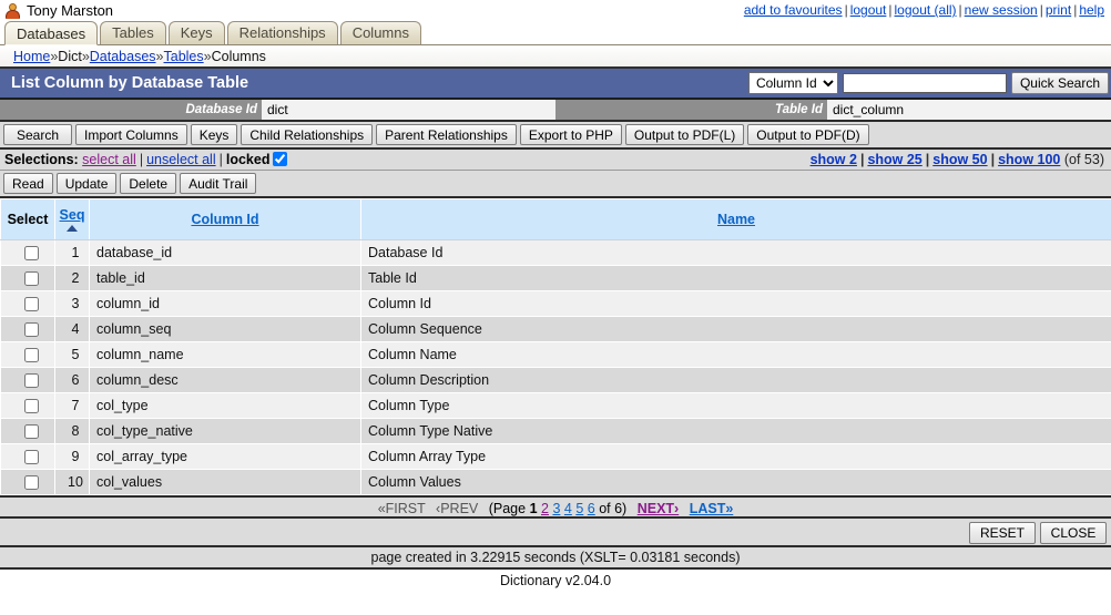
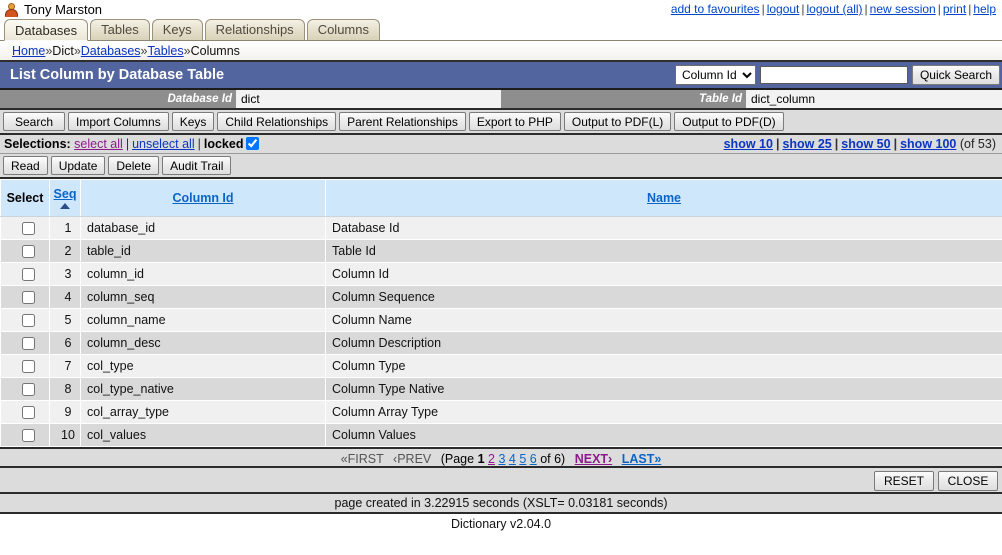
  Tony Marston
  add to favourites | logout | logout (all) | new session | print | help
  Databases Tables Keys Relationships Columns
  Home»Dict»Databases»Tables»Columns
  List Column by Database Table
  Column Id
  Quick Search
  Database Id
  dict
  Table Id
  dict_column
  Search Import Columns Keys Child Relationships Parent Relationships Export to PHP Output to PDF(L) Output to PDF(D)
  Selections: select all | unselect all | locked
- show 2 | show 25 | show 50 | show 100 (of 53)
+ show 10 | show 25 | show 50 | show 100 (of 53)
  Read Update Delete Audit Trail
  Select	Seq	Column Id	Name
  	1	database_id	Database Id
  	2	table_id	Table Id
  	3	column_id	Column Id
  	4	column_seq	Column Sequence
  	5	column_name	Column Name
  	6	column_desc	Column Description
  	7	col_type	Column Type
  	8	col_type_native	Column Type Native
  	9	col_array_type	Column Array Type
  	10	col_values	Column Values
  «FIRST ‹PREV (Page 1 2 3 4 5 6 of 6) NEXT› LAST»
  RESET CLOSE
  page created in 3.22915 seconds (XSLT= 0.03181 seconds)
  Dictionary v2.04.0
